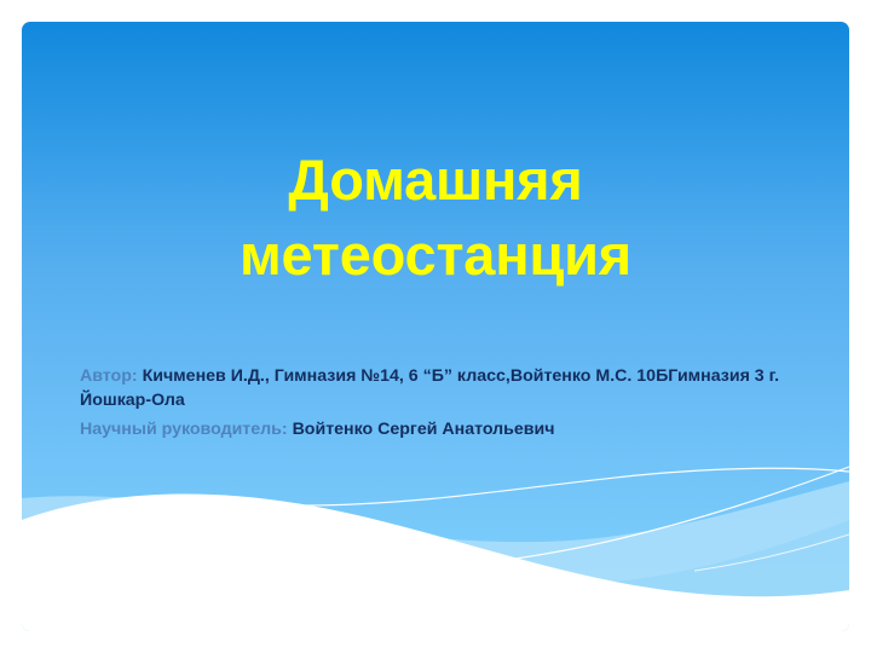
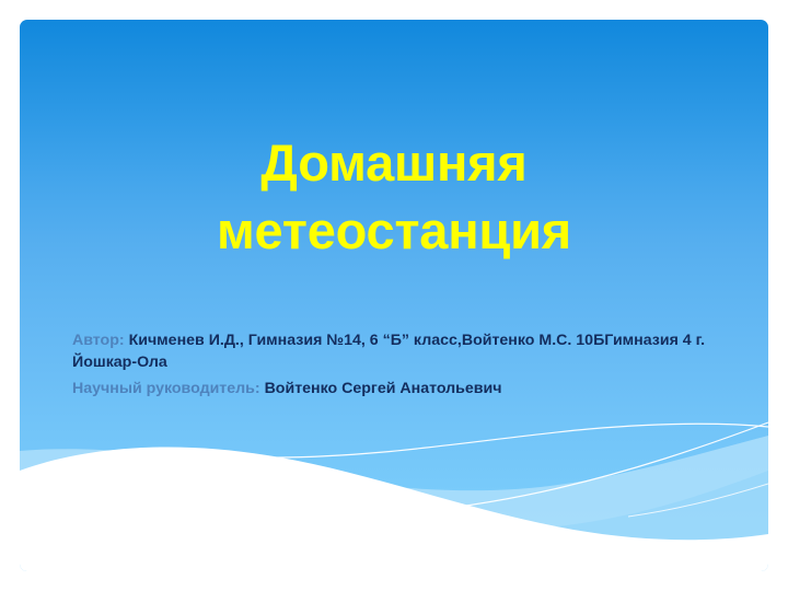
  Домашняя
  метеостанция
- Автор: Кичменев И.Д., Гимназия №14, 6 “Б” класс,Войтенко М.С. 10БГимназия 3 г. Йошкар-Ола
+ Автор: Кичменев И.Д., Гимназия №14, 6 “Б” класс,Войтенко М.С. 10БГимназия 4 г. Йошкар-Ола
  Научный руководитель: Войтенко Сергей Анатольевич
